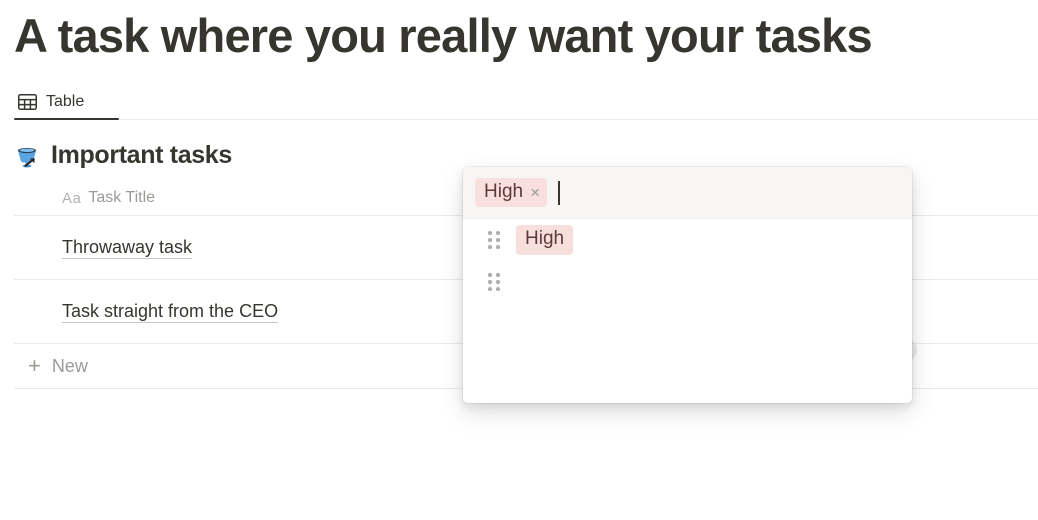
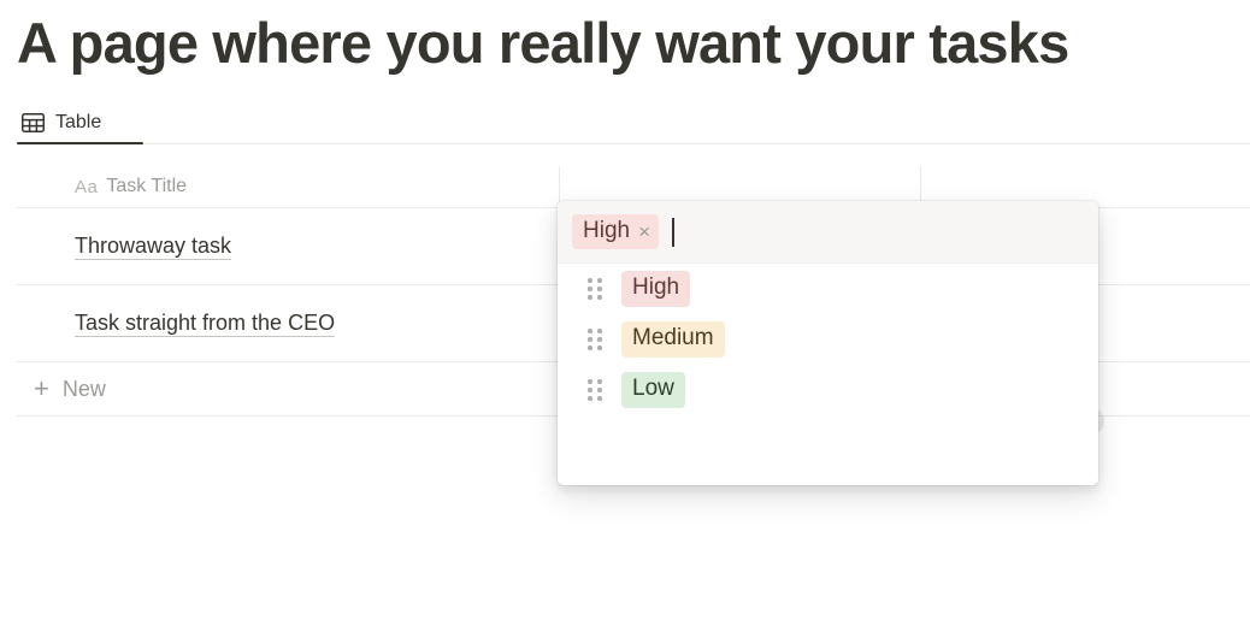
- A task where you really want your tasks
+ A page where you really want your tasks
  Table
- Important tasks
  Aa Task Title
  Throwaway task
  +
  New
  High
  ×
  High
+ Medium
+ Low
